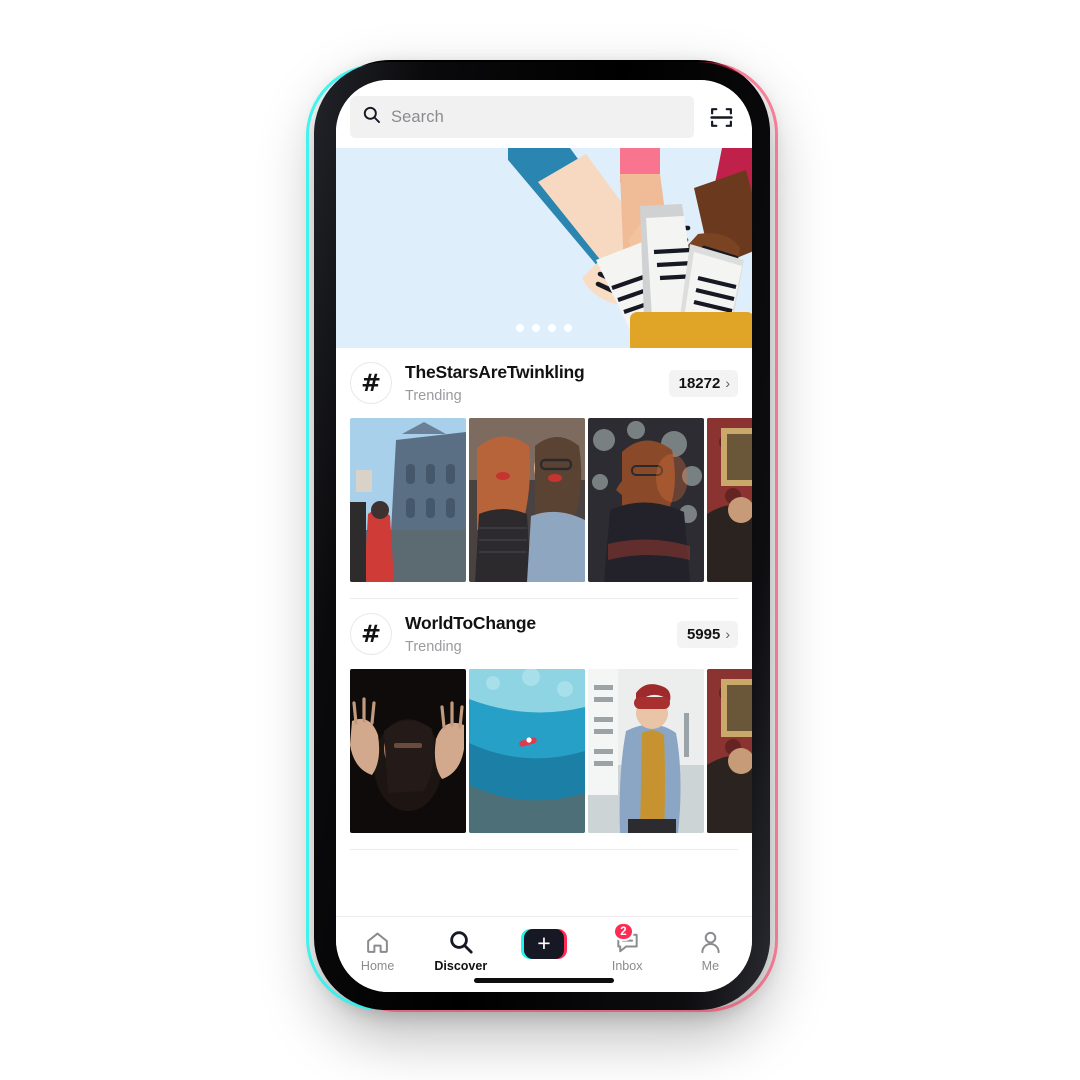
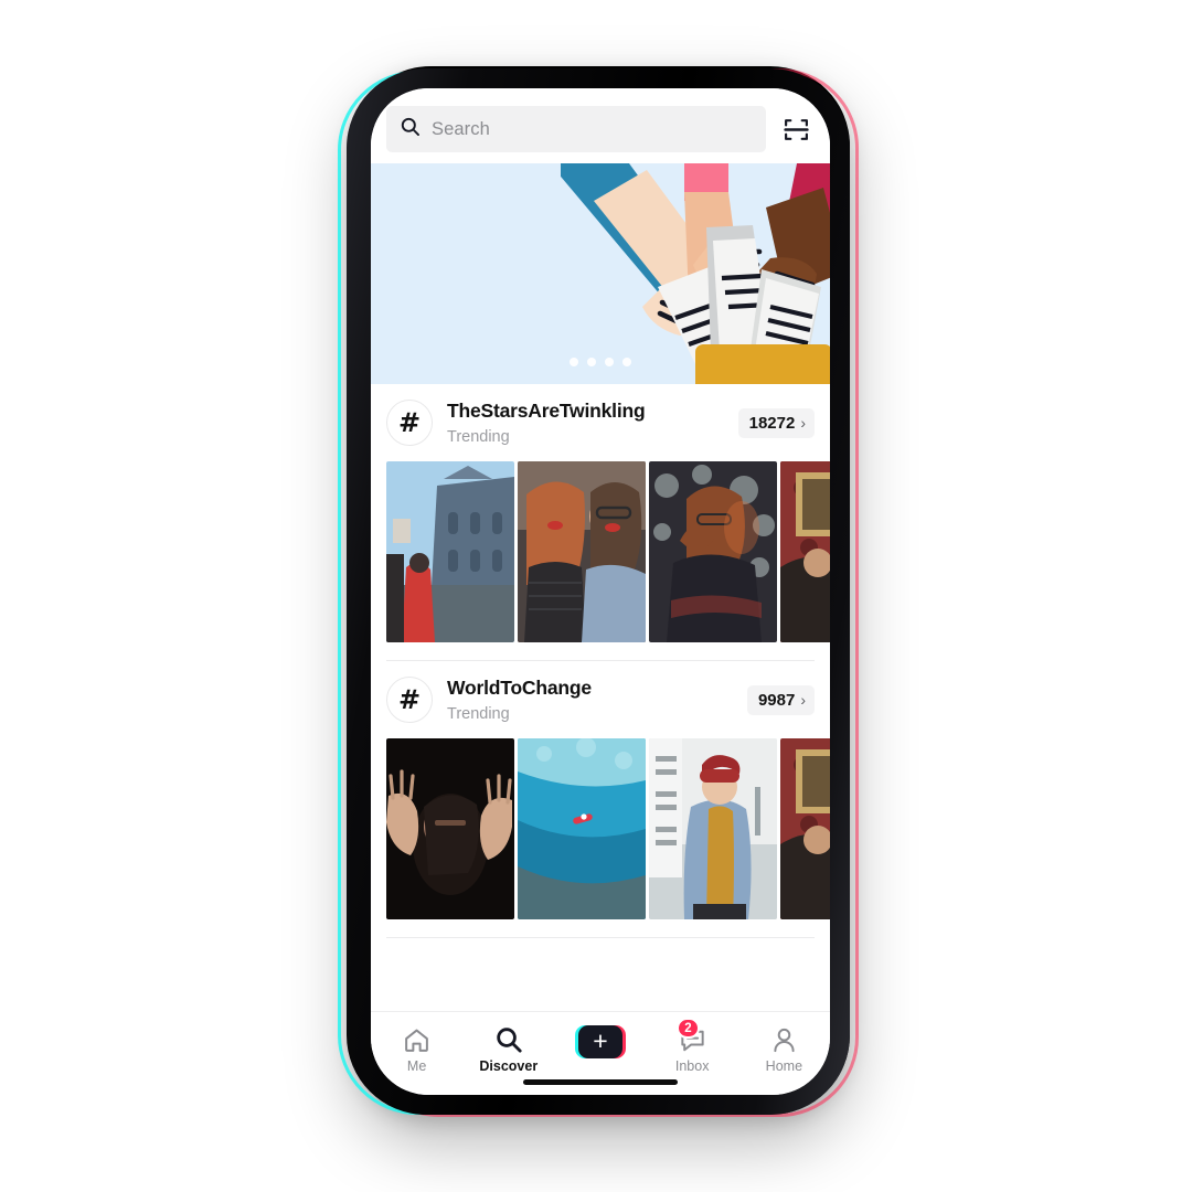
  Search
  #
  TheStarsAreTwinkling
  Trending
  18272
  ›
  #
  WorldToChange
  Trending
- 5995
+ 9987
  ›
- Home
+ Me
  Discover
  +
  2
  Inbox
- Me
+ Home
